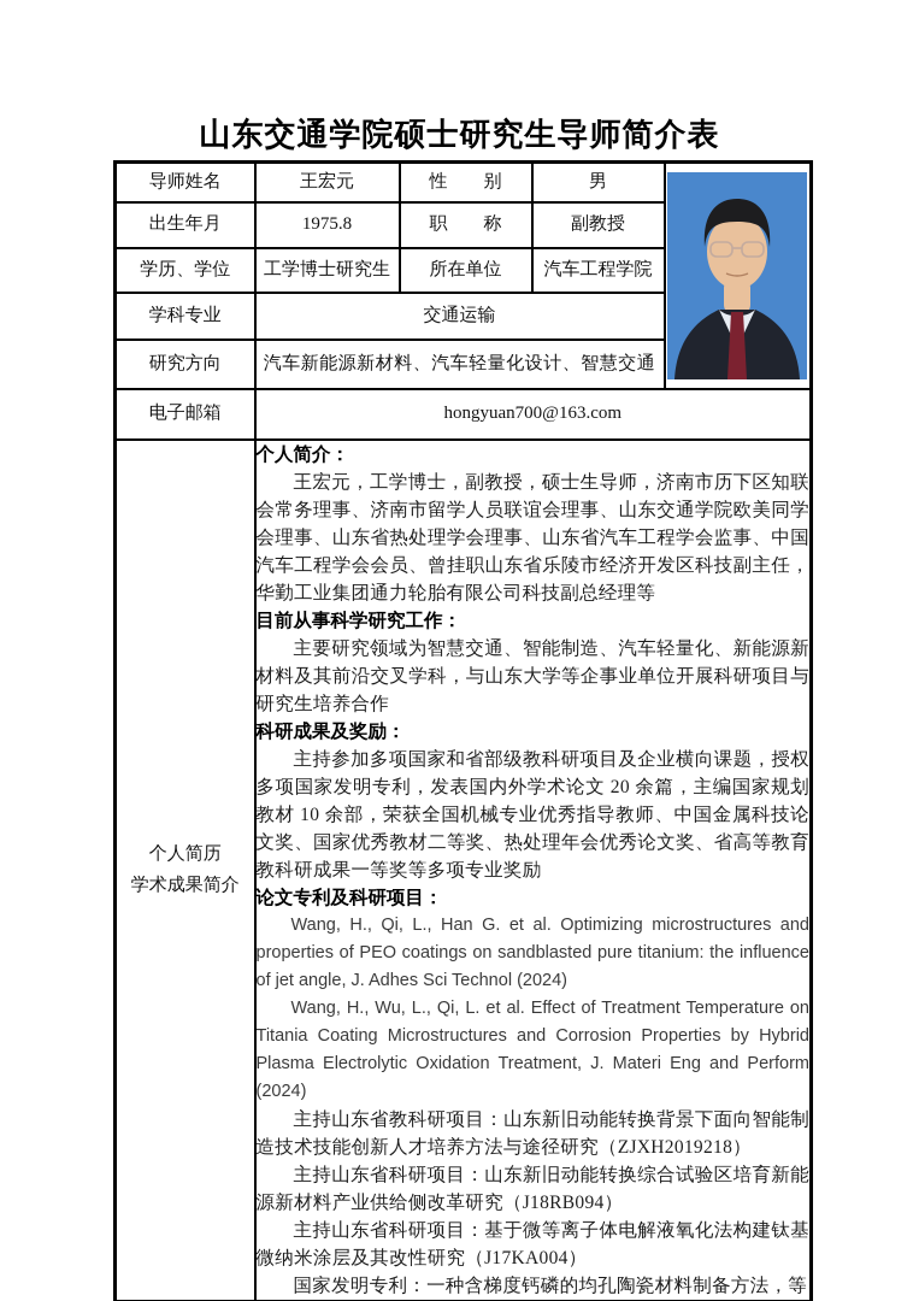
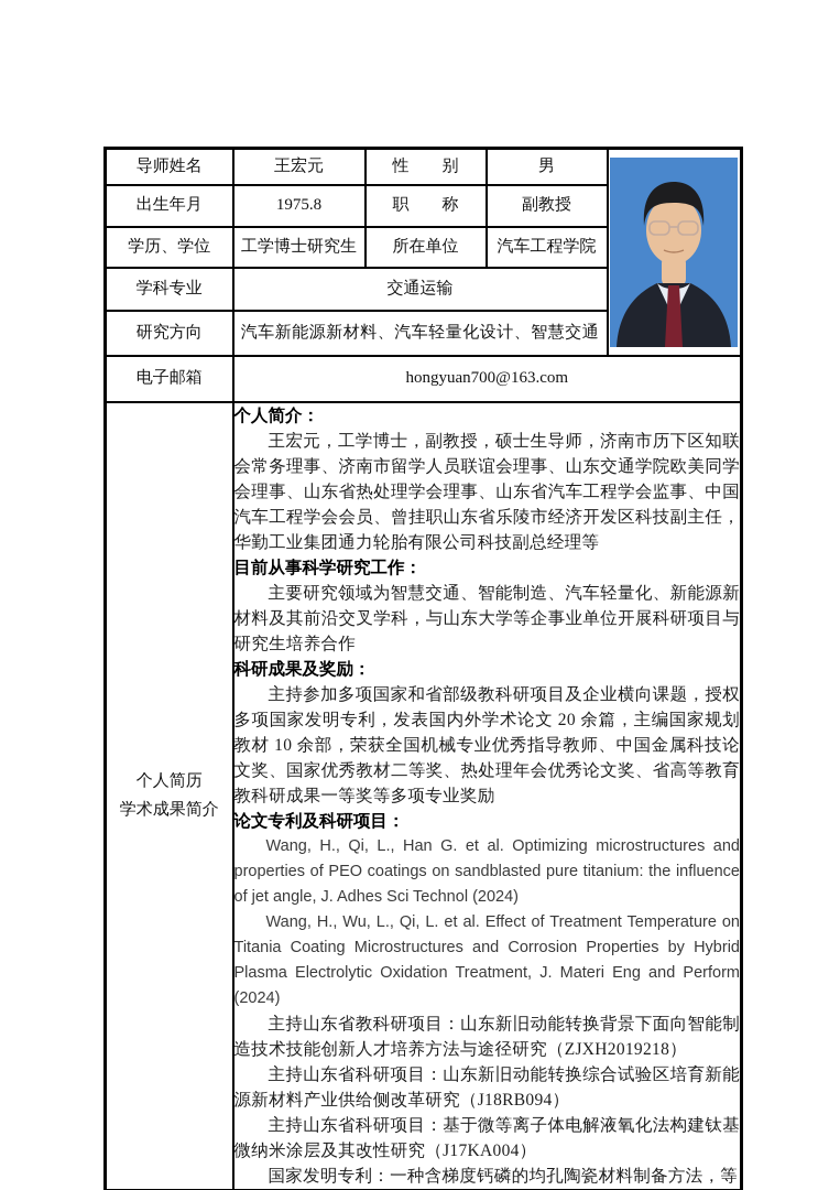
- 山东交通学院硕士研究生导师简介表
  导师姓名	王宏元	性 别	男
  出生年月	1975.8	职 称	副教授
  学历、学位	工学博士研究生	所在单位	汽车工程学院
  学科专业	交通运输
  研究方向	汽车新能源新材料、汽车轻量化设计、智慧交通
  电子邮箱	hongyuan700@163.com
  个人简历 学术成果简介	个人简介：王宏元，工学博士，副教授，硕士生导师，济南市历下区知联会常务理事、济南市留学人员联谊会理事、山东交通学院欧美同学会理事、山东省热处理学会理事、山东省汽车工程学会监事、中国汽车工程学会会员、曾挂职山东省乐陵市经济开发区科技副主任，华勤工业集团通力轮胎有限公司科技副总经理等目前从事科学研究工作：主要研究领域为智慧交通、智能制造、汽车轻量化、新能源新材料及其前沿交叉学科，与山东大学等企事业单位开展科研项目与研究生培养合作科研成果及奖励：主持参加多项国家和省部级教科研项目及企业横向课题，授权多项国家发明专利，发表国内外学术论文 20 余篇，主编国家规划教材 10 余部，荣获全国机械专业优秀指导教师、中国金属科技论文奖、国家优秀教材二等奖、热处理年会优秀论文奖、省高等教育教科研成果一等奖等多项专业奖励论文专利及科研项目：Wang, H., Qi, L., Han G. et al. Optimizing microstructures and properties of PEO coatings on sandblasted pure titanium: the influence of jet angle, J. Adhes Sci Technol (2024)Wang, H., Wu, L., Qi, L. et al. Effect of Treatment Temperature on Titania Coating Microstructures and Corrosion Properties by Hybrid Plasma Electrolytic Oxidation Treatment, J. Materi Eng and Perform (2024)主持山东省教科研项目：山东新旧动能转换背景下面向智能制造技术技能创新人才培养方法与途径研究（ZJXH2019218）主持山东省科研项目：山东新旧动能转换综合试验区培育新能源新材料产业供给侧改革研究（J18RB094）主持山东省科研项目：基于微等离子体电解液氧化法构建钛基微纳米涂层及其改性研究（J17KA004）国家发明专利：一种含梯度钙磷的均孔陶瓷材料制备方法，等
